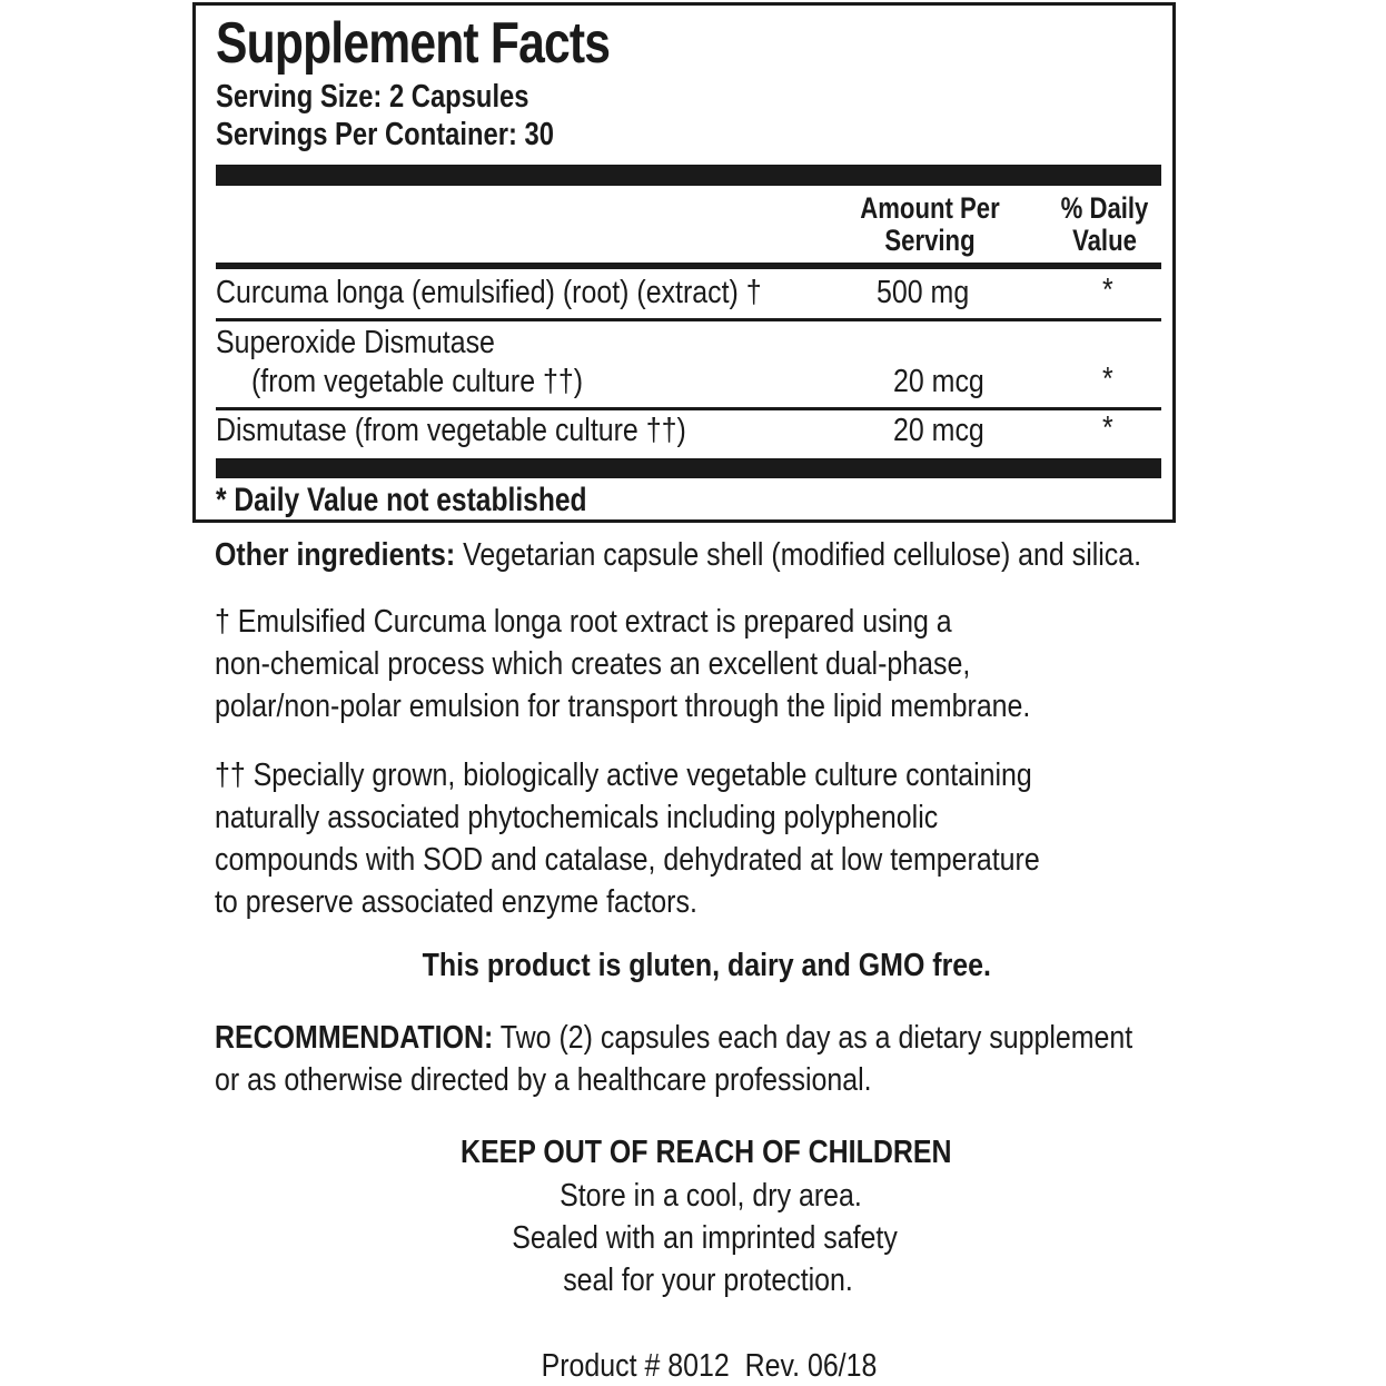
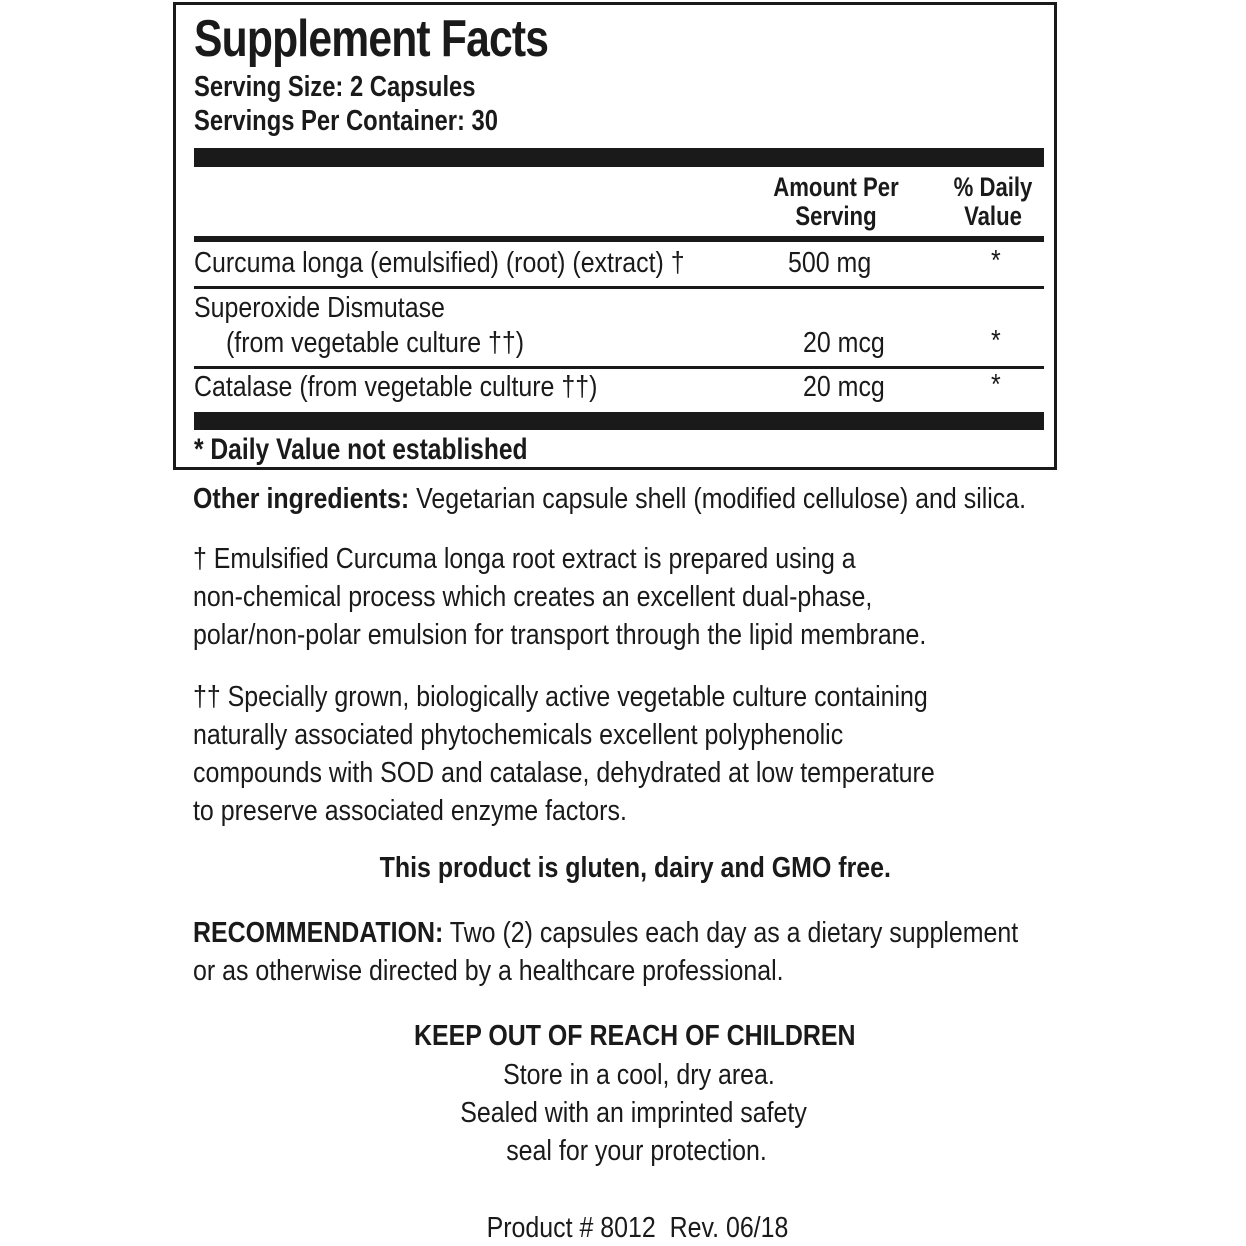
  Supplement Facts
  Serving Size: 2 Capsules
  Servings Per Container: 30
  Amount Per
  Serving
  % Daily
  Value
  Curcuma longa (emulsified) (root) (extract) †
  500 mg
  *
  Superoxide Dismutase
  (from vegetable culture ††)
  20 mcg
  *
- Dismutase (from vegetable culture ††)
+ Catalase (from vegetable culture ††)
  20 mcg
  *
  * Daily Value not established
  Other ingredients: Vegetarian capsule shell (modified cellulose) and silica.
  † Emulsified Curcuma longa root extract is prepared using a
  non-chemical process which creates an excellent dual-phase,
  polar/non-polar emulsion for transport through the lipid membrane.
  †† Specially grown, biologically active vegetable culture containing
- naturally associated phytochemicals including polyphenolic
+ naturally associated phytochemicals excellent polyphenolic
  compounds with SOD and catalase, dehydrated at low temperature
  to preserve associated enzyme factors.
  This product is gluten, dairy and GMO free.
  RECOMMENDATION: Two (2) capsules each day as a dietary supplement
  or as otherwise directed by a healthcare professional.
  KEEP OUT OF REACH OF CHILDREN
  Store in a cool, dry area.
  Sealed with an imprinted safety
  seal for your protection.
  Product # 8012 Rev. 06/18
